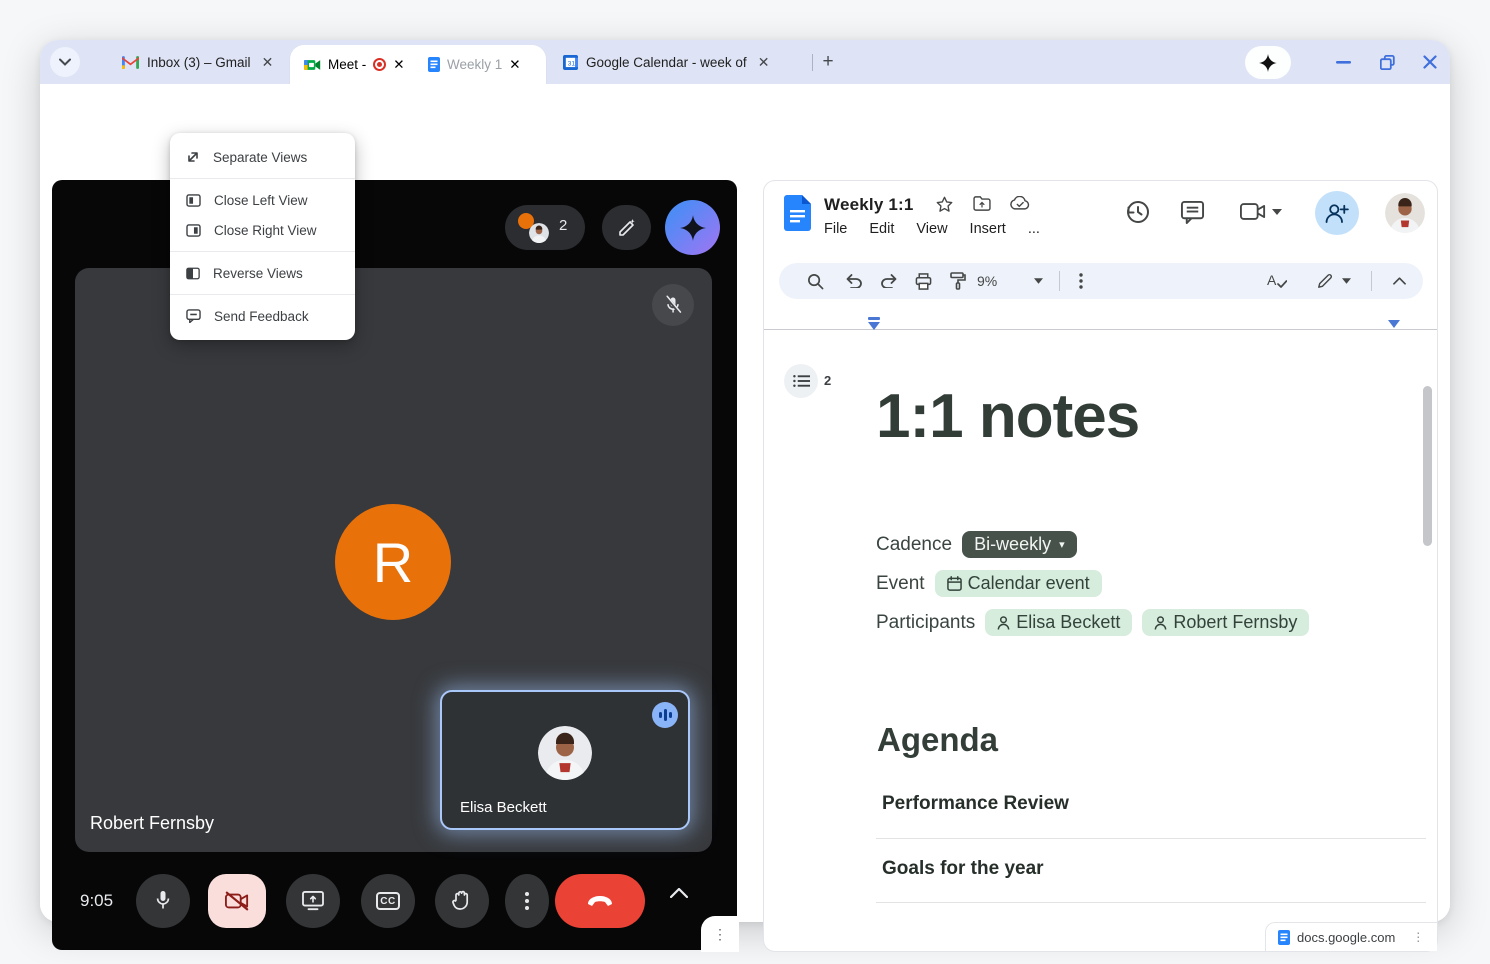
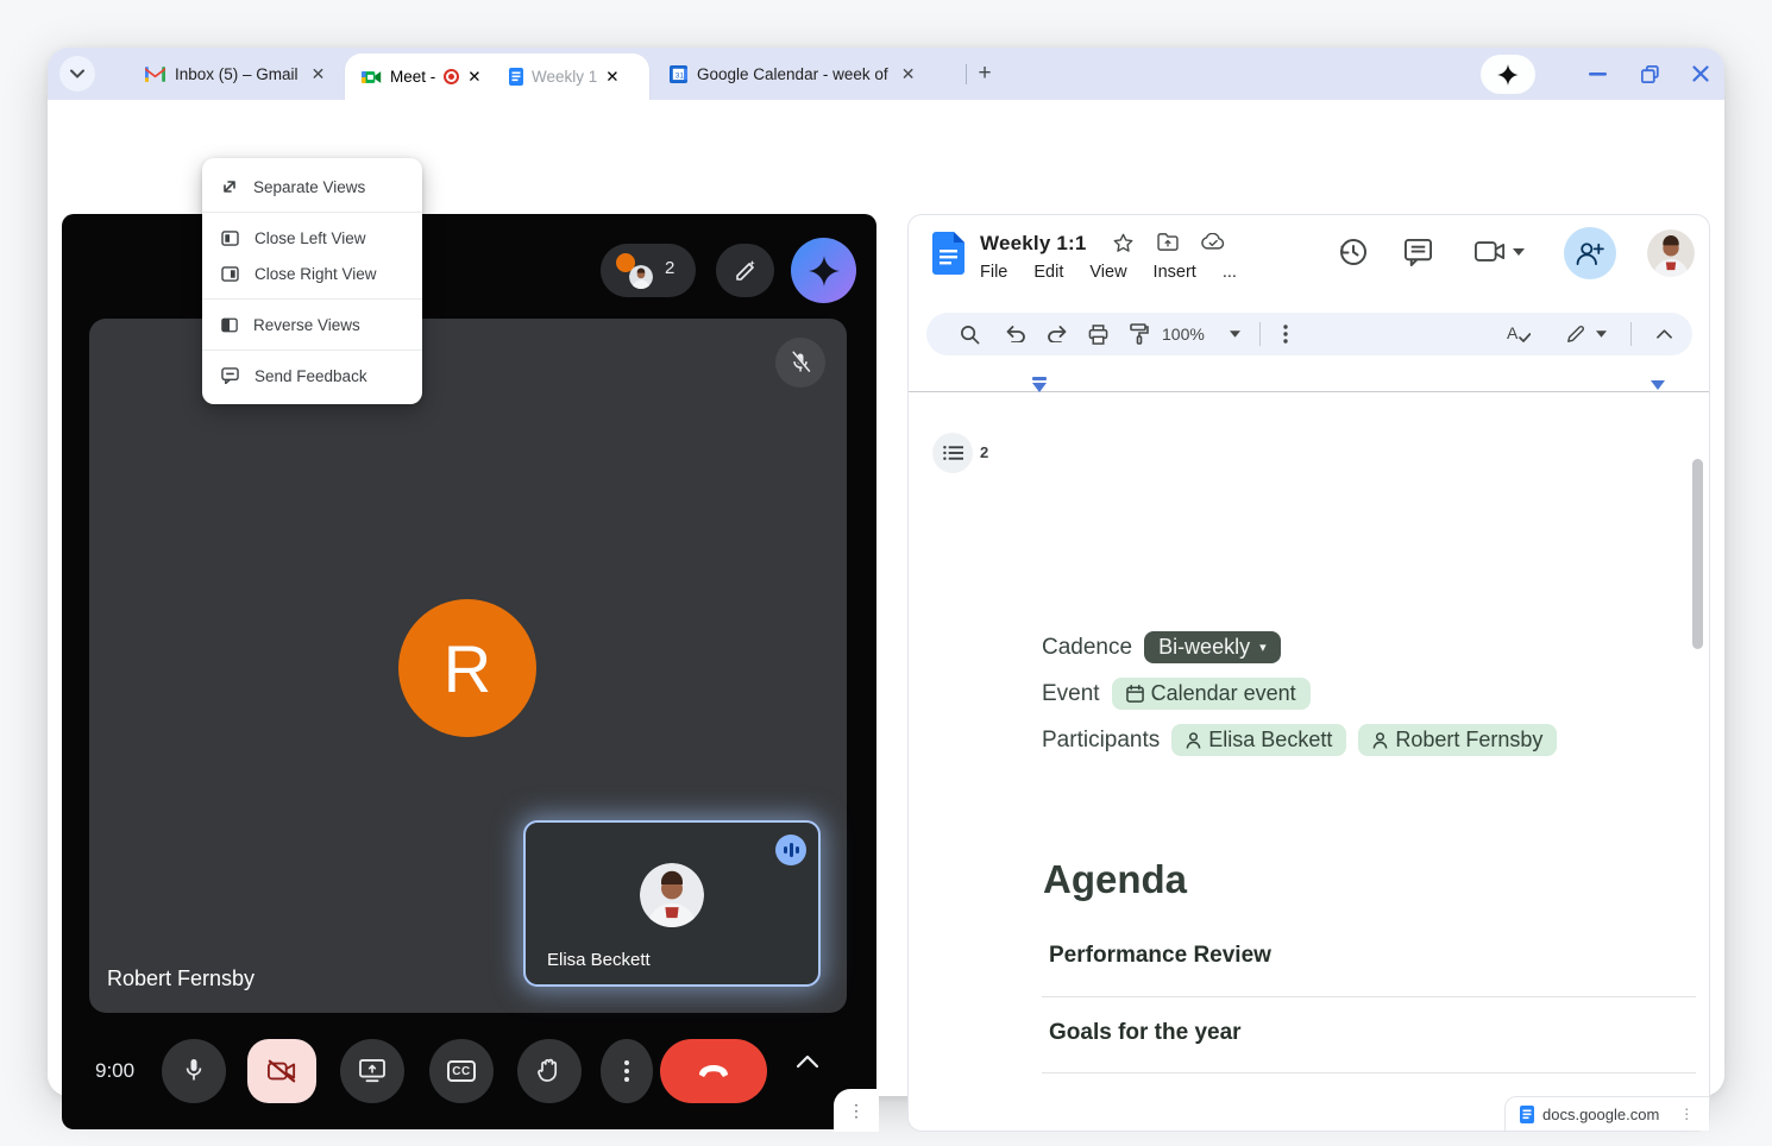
- Inbox (3) – Gmail
+ Inbox (5) – Gmail
  ✕
  Meet -
  ✕
  Weekly 1
  ✕
  Google Calendar - week of
  ✕
  +
  2
  R
  Robert Fernsby
  Elisa Beckett
- 9:05
+ 9:00
  CC
  ⋮
  Weekly 1:1
  File
  Edit
  View
  Insert
  ...
- 9%
+ 100%
  A
  2
- 1:1 notes
  Cadence
  Bi-weekly
  ▾
  Event
  Calendar event
  Participants
  Elisa Beckett
  Robert Fernsby
  Agenda
  Performance Review
  Goals for the year
  docs.google.com
  ⋮
  Separate Views
  Close Left View
  Close Right View
  Reverse Views
  Send Feedback
